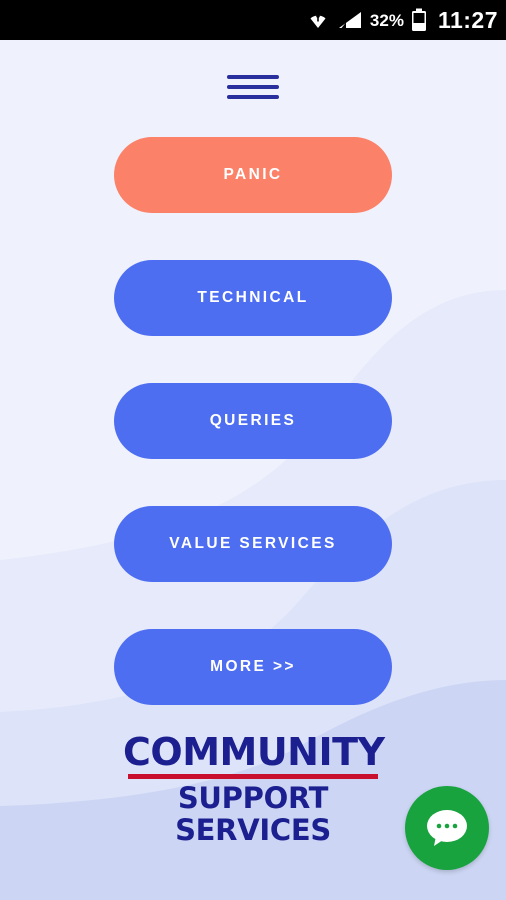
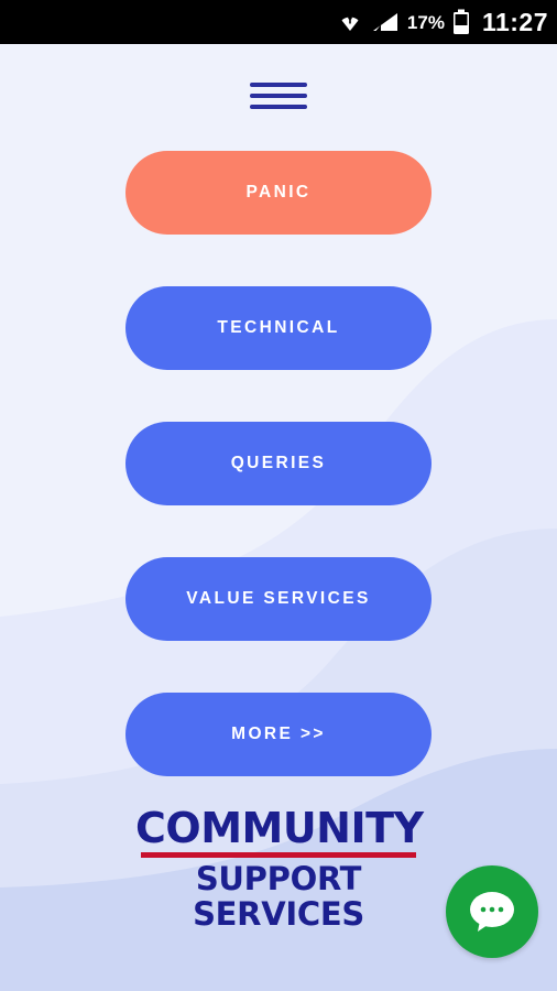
- 32%
+ 17%
  11:27
  PANIC
  TECHNICAL
  QUERIES
  VALUE SERVICES
  MORE >>
  COMMUNITY
  SUPPORT SERVICES
